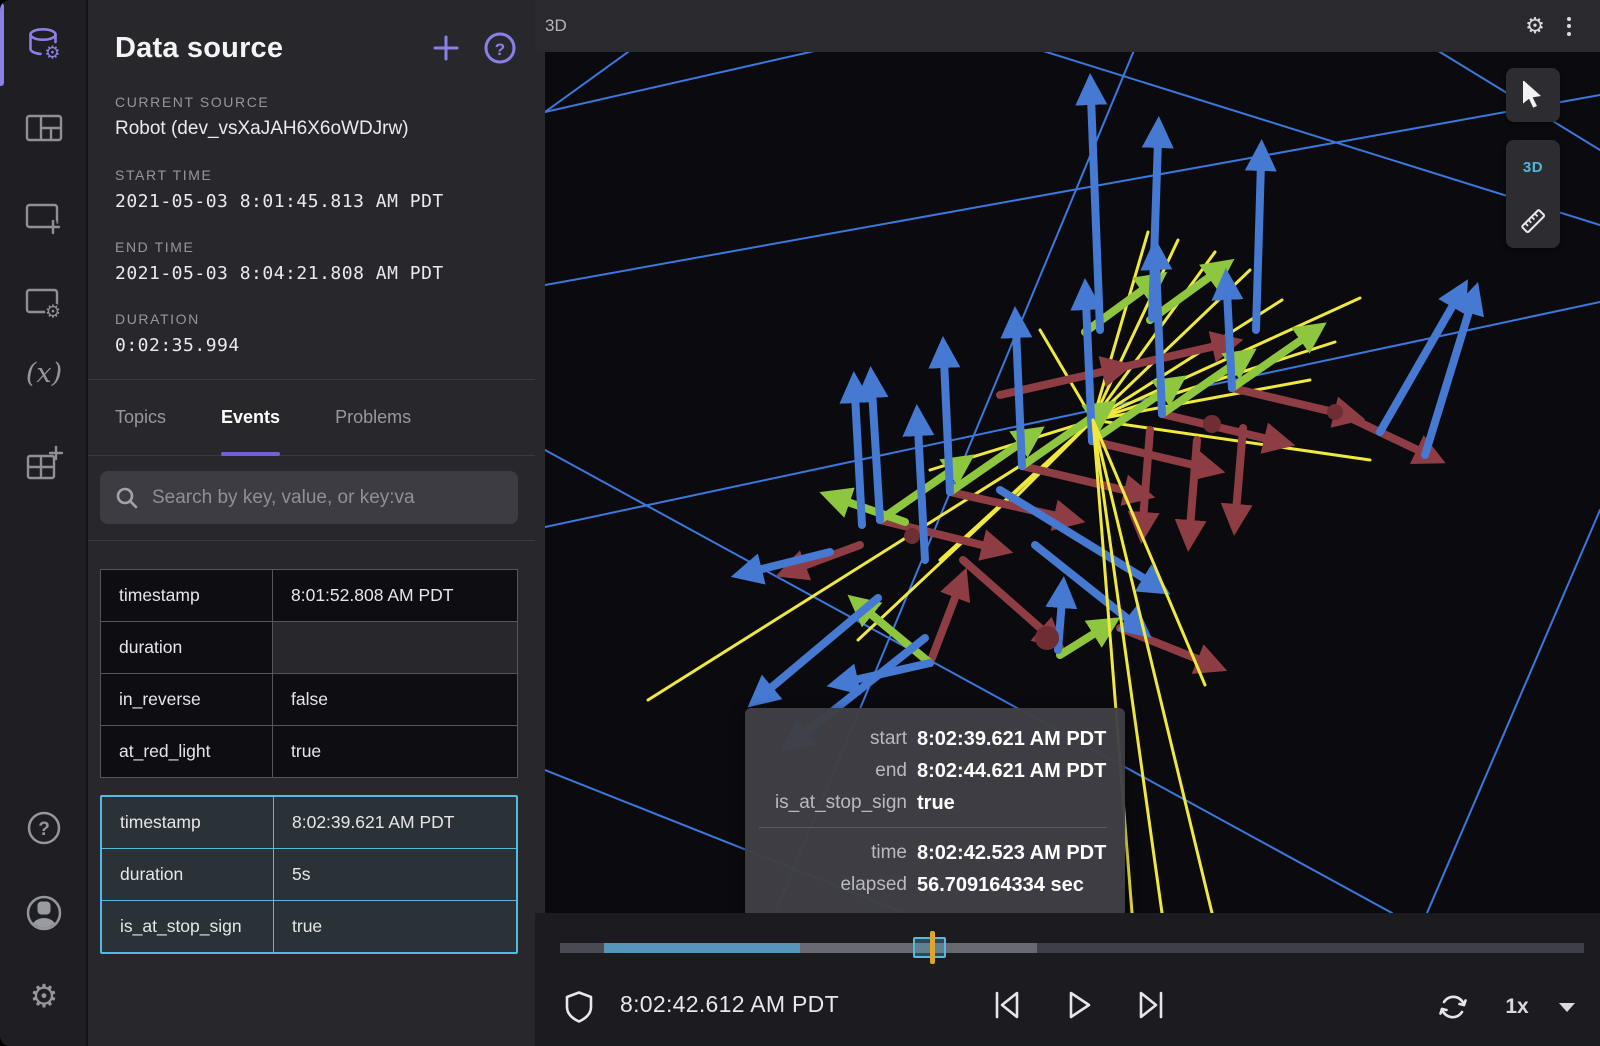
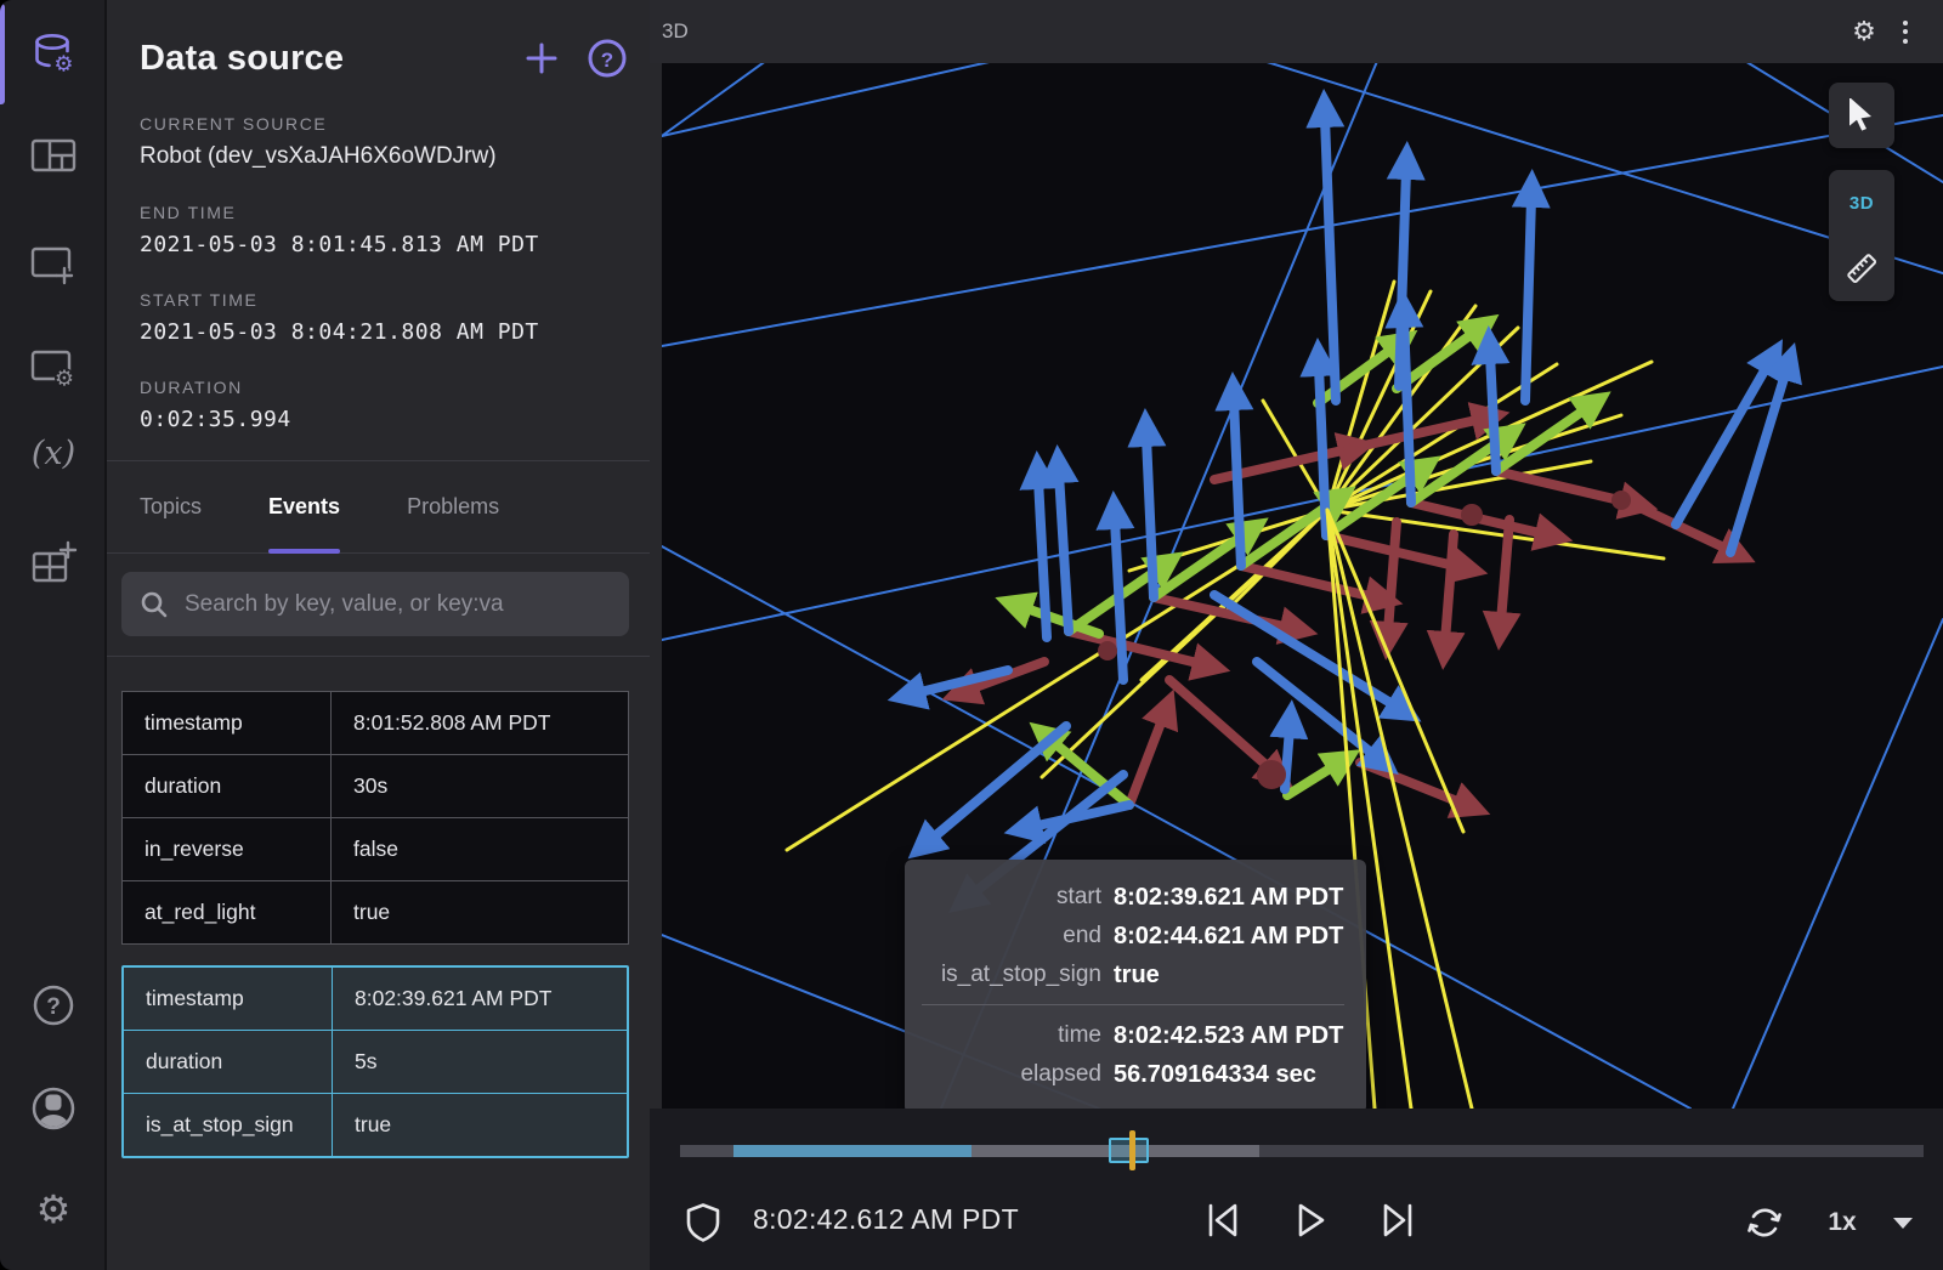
  ⚙
  ⚙
  (x)
  ?
  ⚙
  Data source
  ?
  CURRENT SOURCE
  Robot (dev_vsXaJAH6X6oWDJrw)
- START TIME
+ END TIME
  2021-05-03 8:01:45.813 AM PDT
- END TIME
+ START TIME
  2021-05-03 8:04:21.808 AM PDT
  DURATION
  0:02:35.994
  Topics
  Events
  Problems
  Search by key, value, or key:va
  timestamp
  8:01:52.808 AM PDT
  duration
+ 30s
  in_reverse
  false
  at_red_light
  true
  timestamp
  8:02:39.621 AM PDT
  duration
  5s
  is_at_stop_sign
  true
  3D
  ⚙
  3D
  start
  8:02:39.621 AM PDT
  end
  8:02:44.621 AM PDT
  is_at_stop_sign
  true
  time
  8:02:42.523 AM PDT
  elapsed
  56.709164334 sec
  8:02:42.612 AM PDT
  1x
